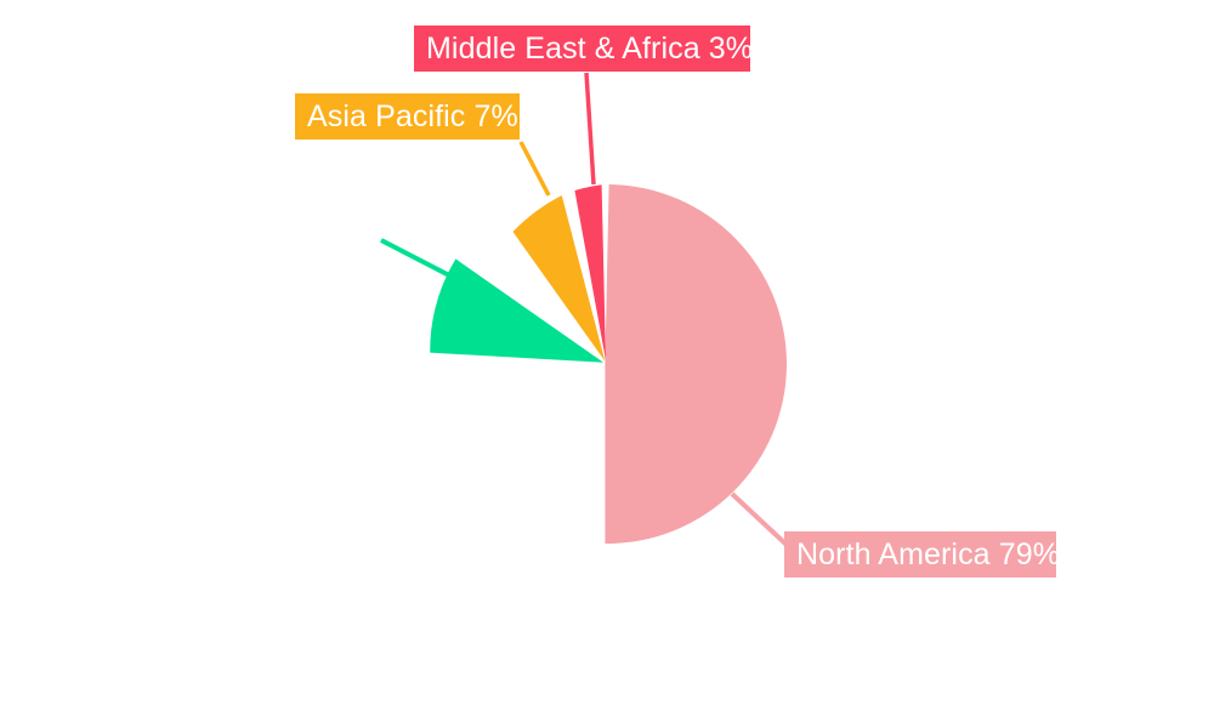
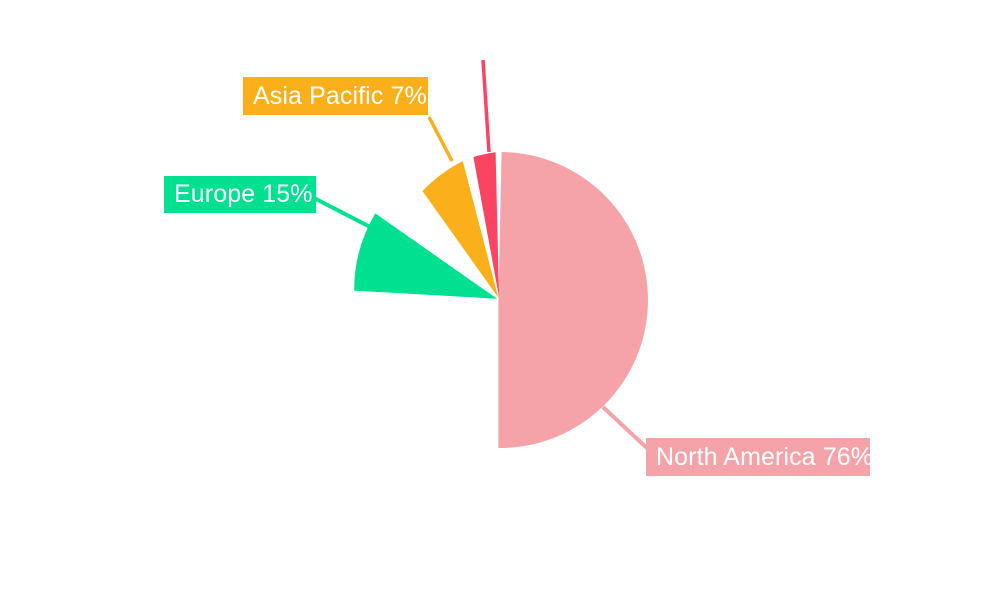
- Middle East & Africa 3%
  Asia Pacific 7%
+ Europe 15%
- North America 79%
+ North America 76%
